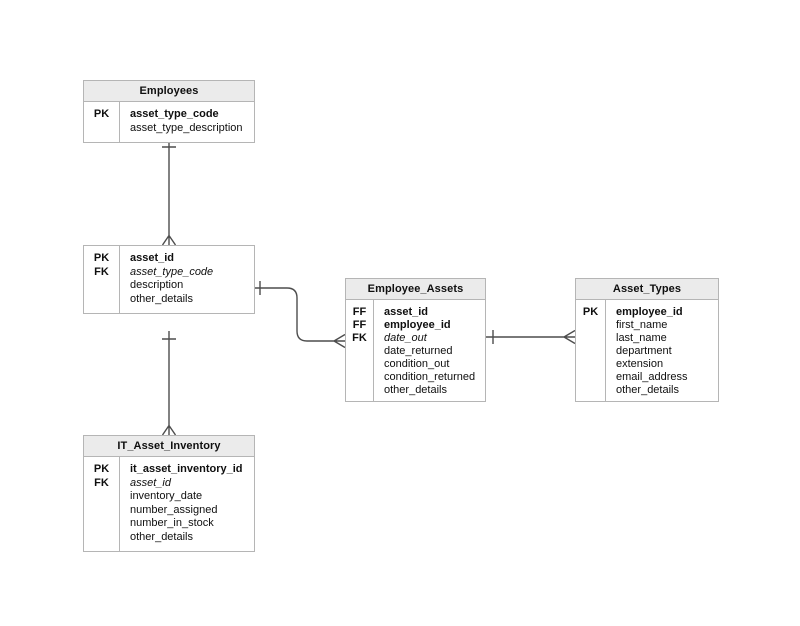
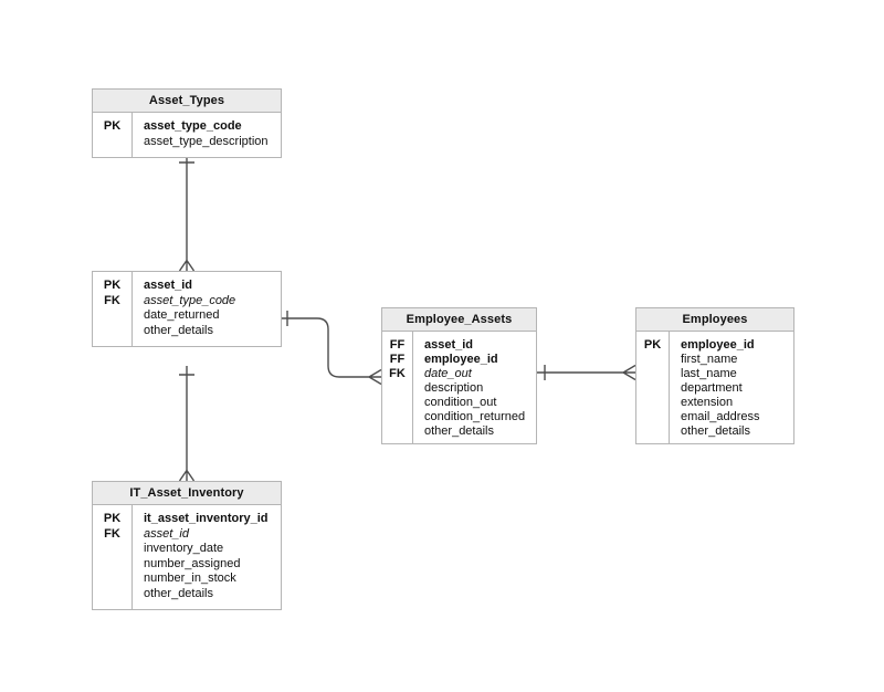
- Employees
+ Asset_Types
  PK
  asset_type_code
  asset_type_description
  PK
  FK
  asset_id
  asset_type_code
- description
+ date_returned
  other_details
  Employee_Assets
  FF
  FF
  FK
  asset_id
  employee_id
  date_out
- date_returned
+ description
  condition_out
  condition_returned
  other_details
- Asset_Types
+ Employees
  PK
  employee_id
  first_name
  last_name
  department
  extension
  email_address
  other_details
  IT_Asset_Inventory
  PK
  FK
  it_asset_inventory_id
  asset_id
  inventory_date
  number_assigned
  number_in_stock
  other_details
